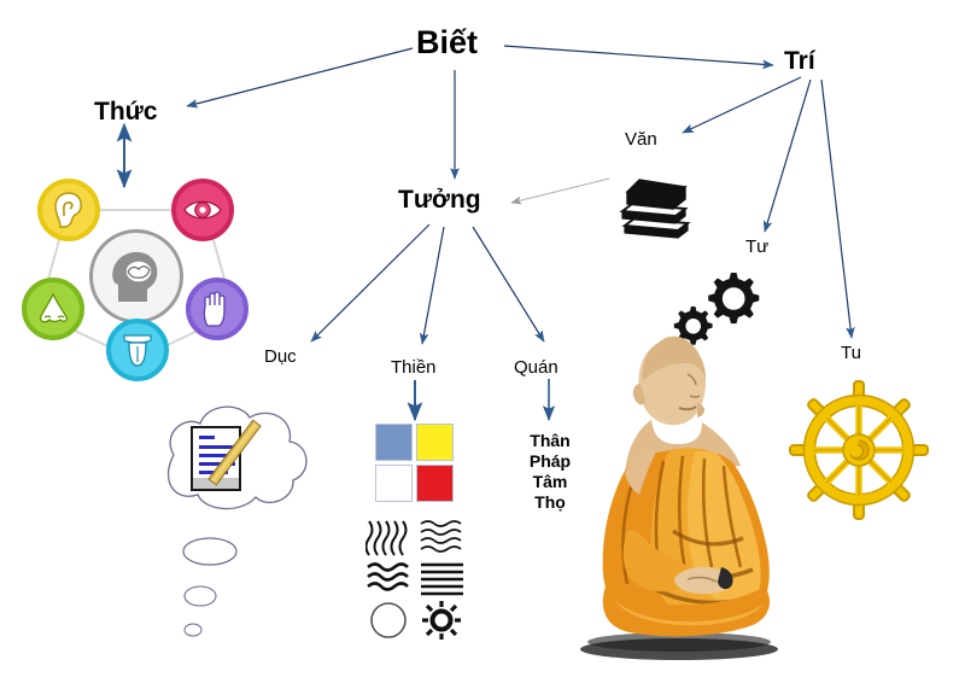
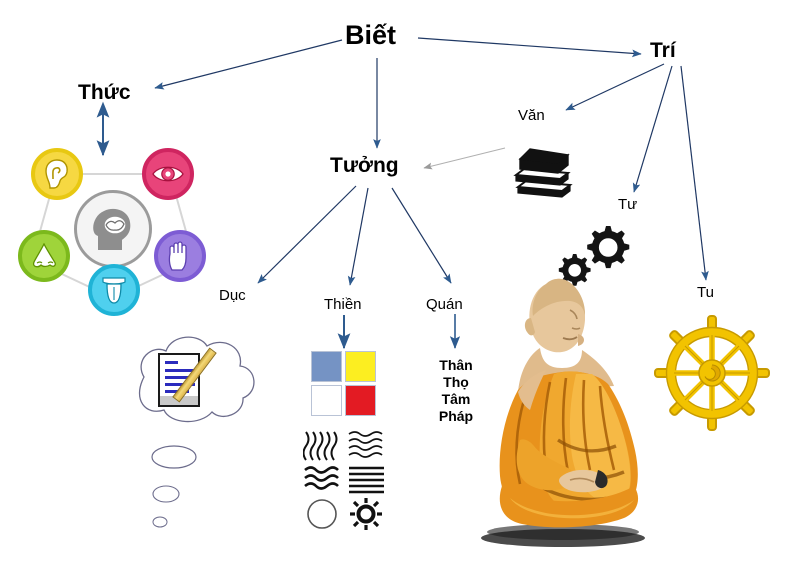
  Biết
  Thức
  Tưởng
  Trí
  Văn
  Tư
  Tu
  Dục
  Thiền
  Quán
  Thân
- Pháp
+ Thọ
  Tâm
- Thọ
+ Pháp
